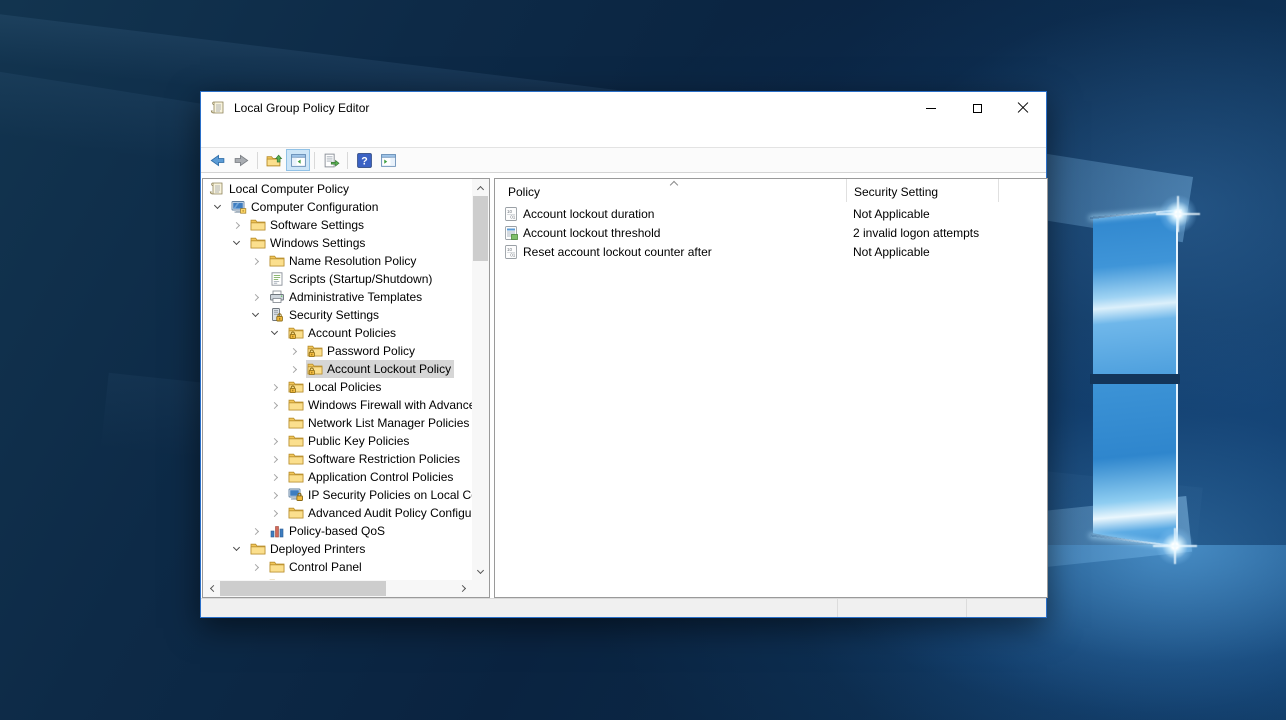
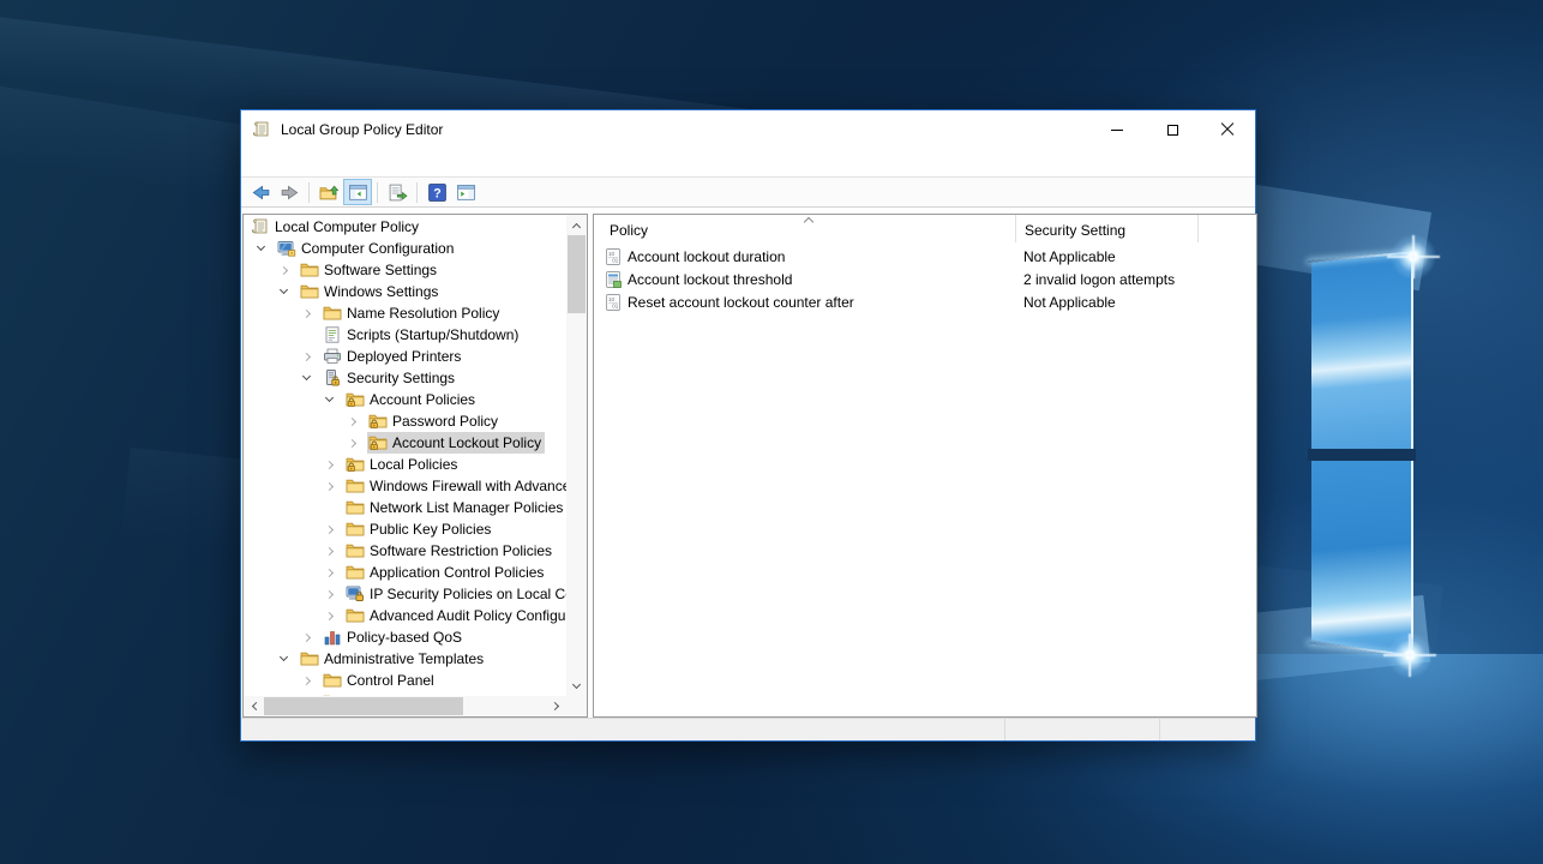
  Local Group Policy Editor
  Local Computer Policy
  Computer Configuration
  Software Settings
  Windows Settings
  Name Resolution Policy
  Scripts (Startup/Shutdown)
- Administrative Templates
+ Deployed Printers
  Security Settings
  Account Policies
  Password Policy
  Account Lockout Policy
  Local Policies
  Windows Firewall with Advanc
  Network List Manager Policies
  Public Key Policies
  Software Restriction Policies
  Application Control Policies
  IP Security Policies on Local C
  Advanced Audit Policy Configu
  Policy-based QoS
- Deployed Printers
+ Administrative Templates
  Control Panel
  Policy
  Security Setting
  Account lockout duration
  Not Applicable
  Account lockout threshold
  2 invalid logon attempts
  Reset account lockout counter after
  Not Applicable
